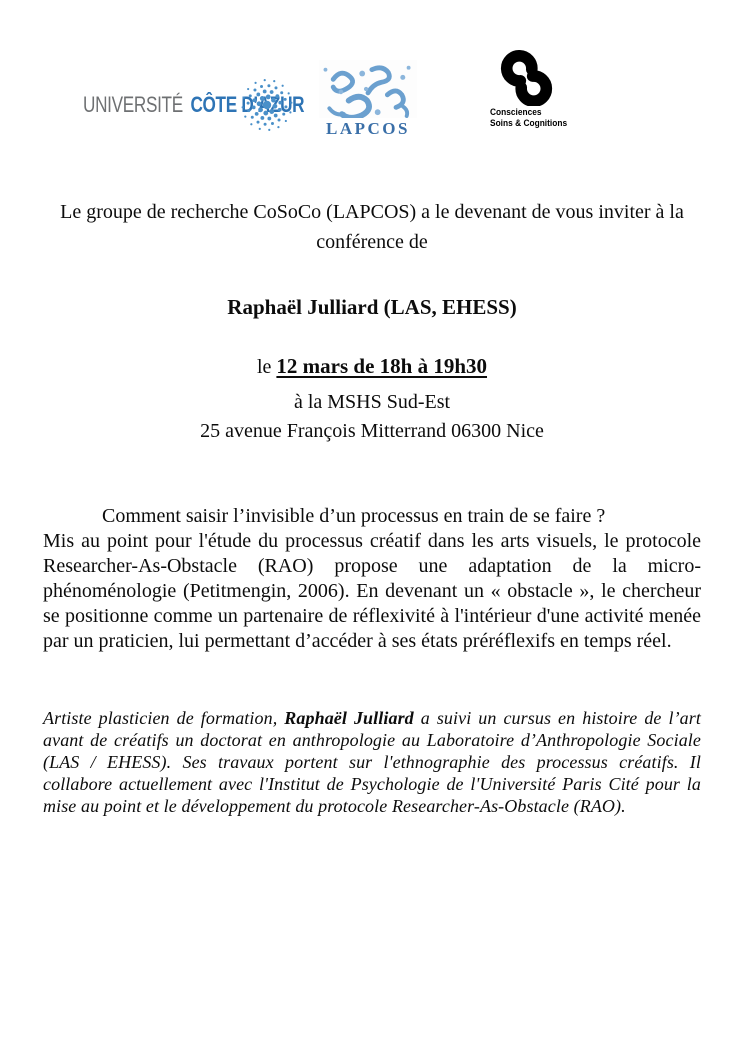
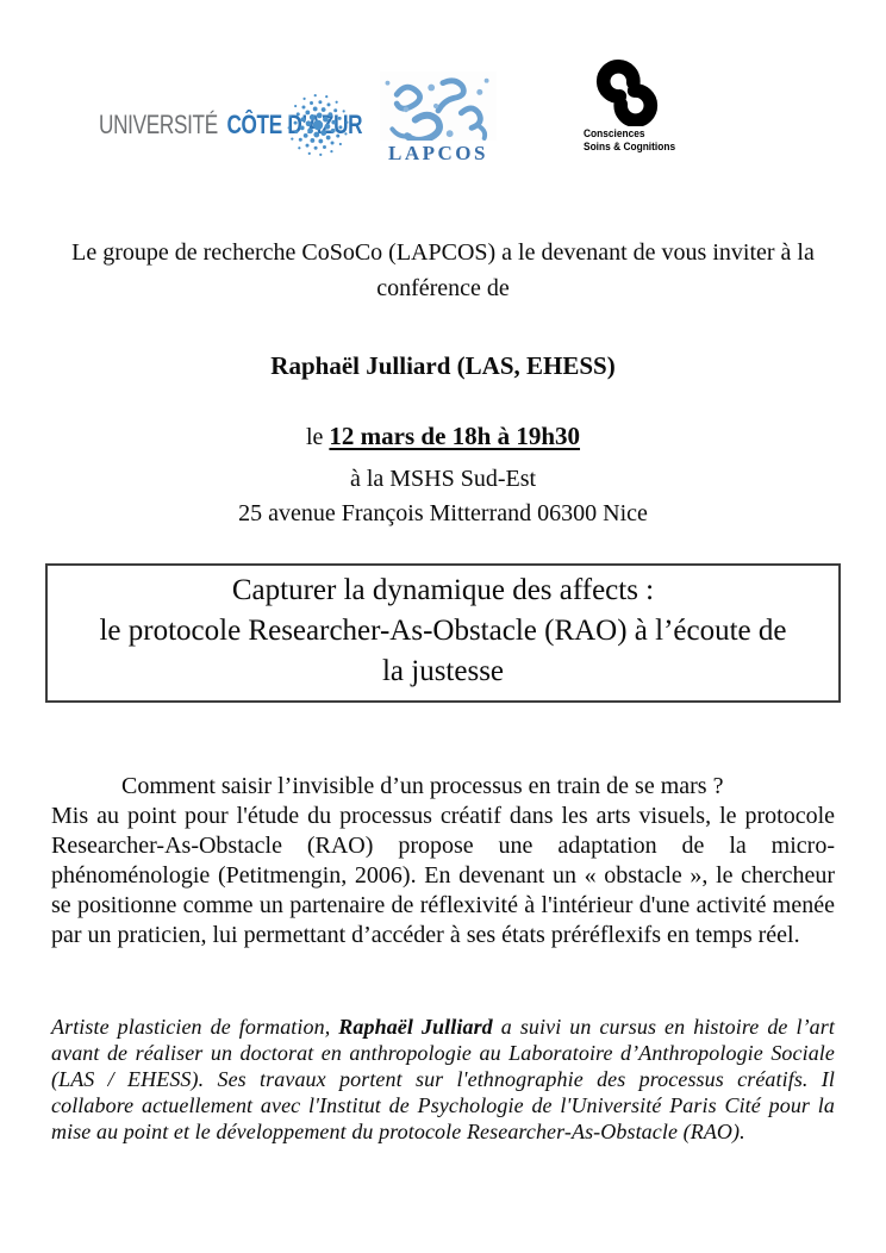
  UNIVERSITÉ CÔTE D’UR
  LAPCOS
  Consciences
  Soins & Cognitions
  Le groupe de recherche CoSoCo (LAPCOS) a le devenant de vous inviter à la
  conférence de
  Raphaël Julliard (LAS, EHESS)
  le 12 mars de 18h à 19h30
  à la MSHS Sud-Est
  25 avenue François Mitterrand 06300 Nice
+ Capturer la dynamique des affects :
+ le protocole Researcher-As-Obstacle (RAO) à l’écoute de
+ la justesse
- Comment saisir l’invisible d’un processus en train de se faire ?
+ Comment saisir l’invisible d’un processus en train de se mars ?
  Mis au point pour l'étude du processus créatif dans les arts visuels, le protocole Researcher-As-Obstacle (RAO) propose une adaptation de la micro-phénoménologie (Petitmengin, 2006). En devenant un « obstacle », le chercheur se positionne comme un partenaire de réflexivité à l'intérieur d'une activité menée par un praticien, lui permettant d’accéder à ses états préréflexifs en temps réel.
- Artiste plasticien de formation, Raphaël Julliard a suivi un cursus en histoire de l’art avant de créatifs un doctorat en anthropologie au Laboratoire d’Anthropologie Sociale (LAS / EHESS). Ses travaux portent sur l'ethnographie des processus créatifs. Il collabore actuellement avec l'Institut de Psychologie de l'Université Paris Cité pour la mise au point et le développement du protocole Researcher-As-Obstacle (RAO).
+ Artiste plasticien de formation, Raphaël Julliard a suivi un cursus en histoire de l’art avant de réaliser un doctorat en anthropologie au Laboratoire d’Anthropologie Sociale (LAS / EHESS). Ses travaux portent sur l'ethnographie des processus créatifs. Il collabore actuellement avec l'Institut de Psychologie de l'Université Paris Cité pour la mise au point et le développement du protocole Researcher-As-Obstacle (RAO).
